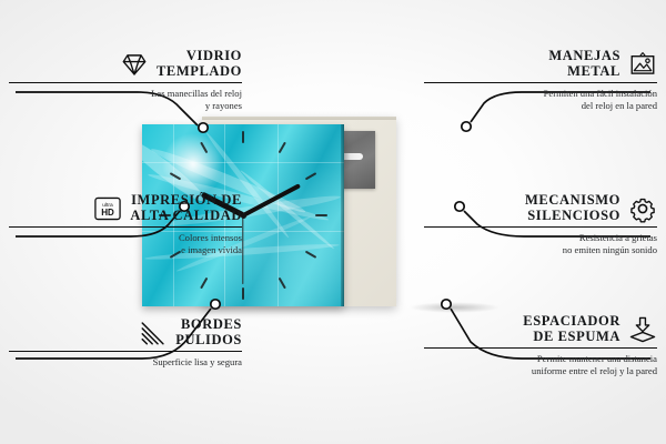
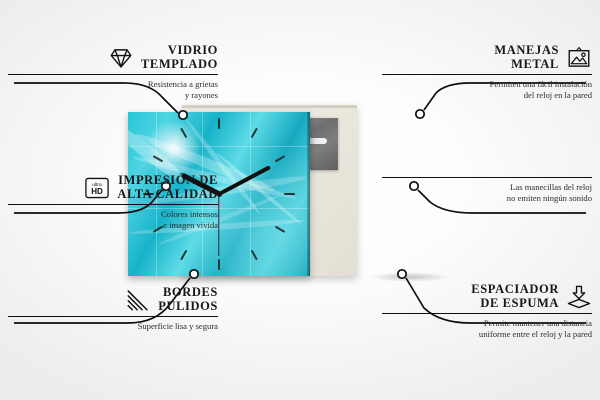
  VIDRIO
  TEMPLADO
- Las manecillas del reloj
+ Resistencia a grietas
  y rayones
  HD
  IMPRESIÓN DE
  ALTA CALIDAD
  Colores intensos
  e imagen vívida
  BORDES
  PULIDOS
  Superficie lisa y segura
  MANEJAS
  METAL
  Permiten una fácil instalación
  del reloj en la pared
- MECANISMO
- SILENCIOSO
- Resistencia a grietas
+ Las manecillas del reloj
  no emiten ningún sonido
  ESPACIADOR
  DE ESPUMA
  Permite mantener una distancia
  uniforme entre el reloj y la pared
